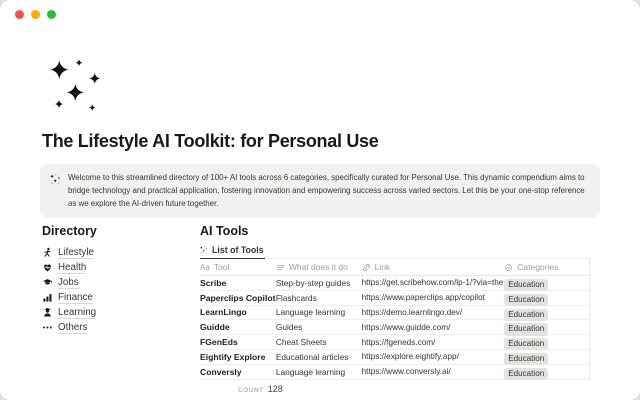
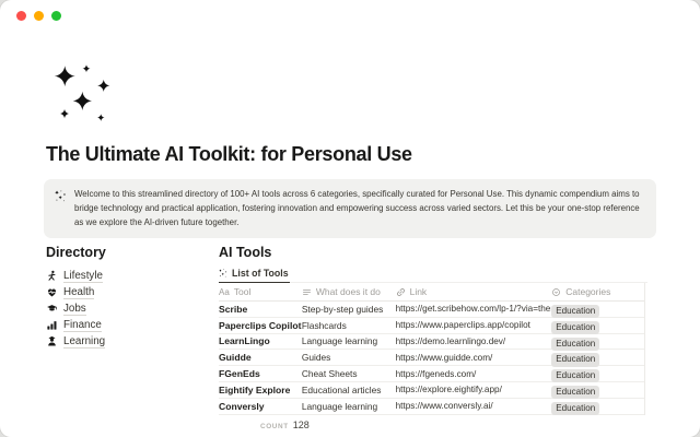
- The Lifestyle AI Toolkit: for Personal Use
+ The Ultimate AI Toolkit: for Personal Use
  Welcome to this streamlined directory of 100+ AI tools across 6 categories, specifically curated for Personal Use. This dynamic compendium aims to bridge technology and practical application, fostering innovation and empowering success across varied sectors. Let this be your one-stop reference as we explore the AI-driven future together.
  Directory
  Lifestyle
  Health
  Jobs
  Finance
  Learning
- Others
  AI Tools
  List of Tools
  Aa
  Tool
  What does it do
  Link
  Categories
  Scribe
  Step-by-step guides
  https://get.scribehow.com/lp-1/?via=the
  Education
  Paperclips Copilot
  Flashcards
  https://www.paperclips.app/copilot
  Education
  LearnLingo
  Language learning
  https://demo.learnlingo.dev/
  Education
  Guidde
  Guides
  https://www.guidde.com/
  Education
  FGenEds
  Cheat Sheets
  https://fgeneds.com/
  Education
  Eightify Explore
  Educational articles
  https://explore.eightify.app/
  Education
  Conversly
  Language learning
  https://www.conversly.ai/
  Education
  128
